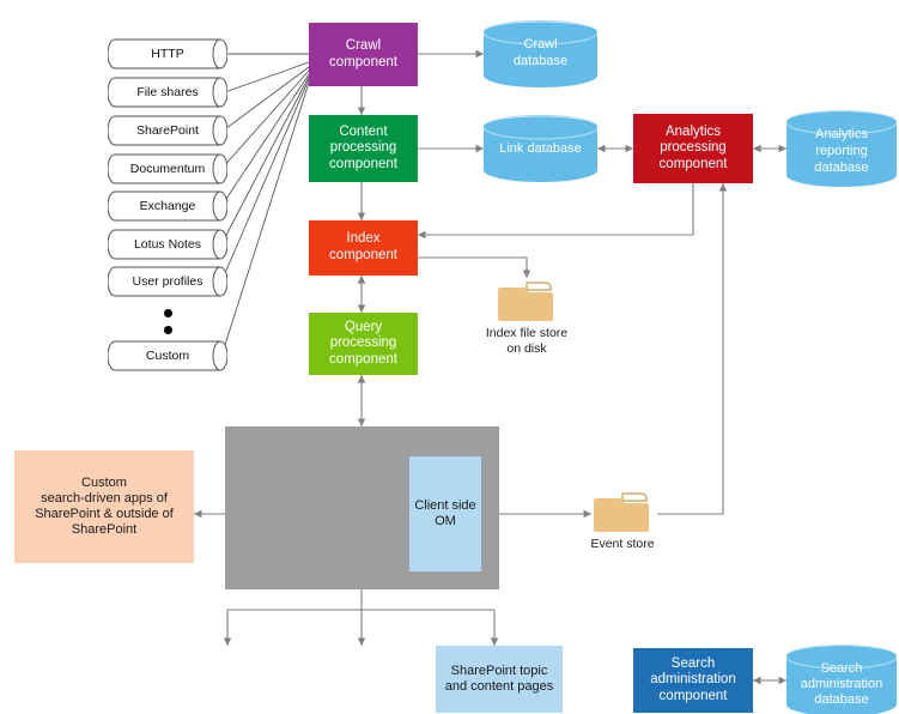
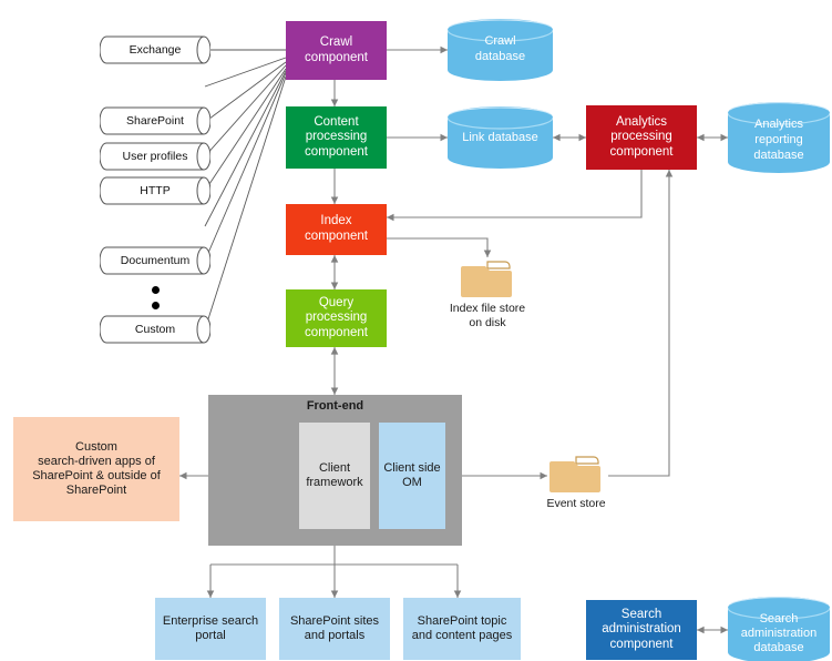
- HTTP
+ Exchange
- File shares
  SharePoint
- Documentum
+ User profiles
- Exchange
+ HTTP
- Lotus Notes
- User profiles
+ Documentum
  Custom
  Crawl
  component
  Content
  processing
  component
  Index
  component
  Query
  processing
  component
  Analytics
  processing
  component
  Search
  administration
  component
  Crawl
  database
  Link database
  Analytics
  reporting
  database
  Search
  administration
  database
  Index file store
  on disk
  Event store
  Custom
  search-driven apps of
  SharePoint & outside of
  SharePoint
+ Front-end
+ Client
+ framework
  Client side
  OM
+ Enterprise search
+ portal
+ SharePoint sites
+ and portals
  SharePoint topic
  and content pages
